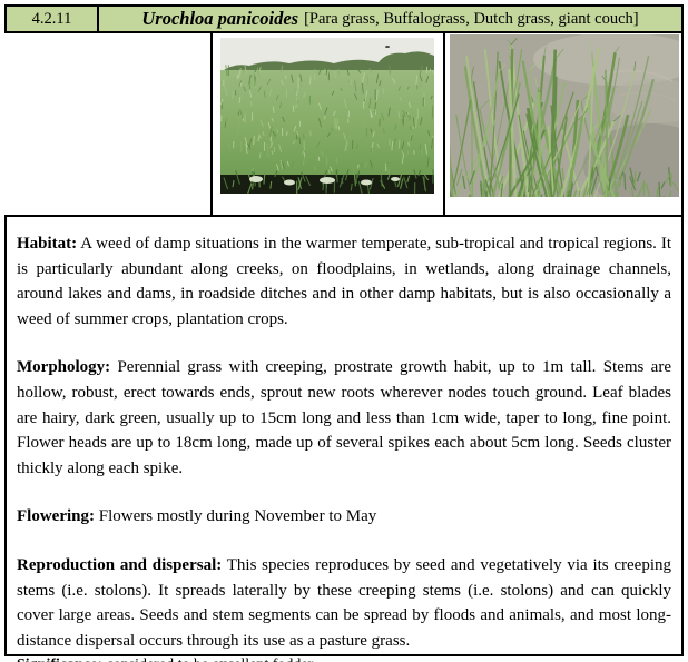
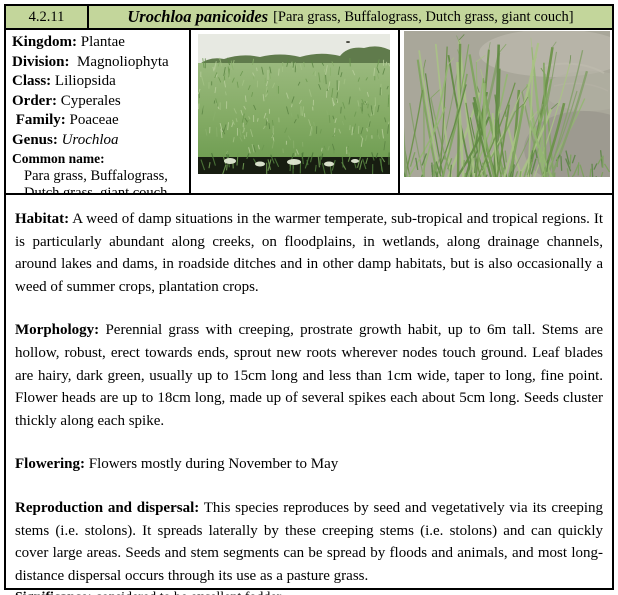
  4.2.11
  Urochloa panicoides
  [Para grass, Buffalograss, Dutch grass, giant couch]
+ Kingdom: Plantae
+ Division: Magnoliophyta
+ Class: Liliopsida
+ Order: Cyperales
+ Family: Poaceae
+ Genus: Urochloa
+ Common name:
+ Para grass, Buffalograss,
  Habitat: A weed of damp situations in the warmer temperate, sub-tropical and tropical regions. It is particularly abundant along creeks, on floodplains, in wetlands, along drainage channels, around lakes and dams, in roadside ditches and in other damp habitats, but is also occasionally a weed of summer crops, plantation crops.
- Morphology: Perennial grass with creeping, prostrate growth habit, up to 1m tall. Stems are hollow, robust, erect towards ends, sprout new roots wherever nodes touch ground. Leaf blades are hairy, dark green, usually up to 15cm long and less than 1cm wide, taper to long, fine point. Flower heads are up to 18cm long, made up of several spikes each about 5cm long. Seeds cluster thickly along each spike.
+ Morphology: Perennial grass with creeping, prostrate growth habit, up to 6m tall. Stems are hollow, robust, erect towards ends, sprout new roots wherever nodes touch ground. Leaf blades are hairy, dark green, usually up to 15cm long and less than 1cm wide, taper to long, fine point. Flower heads are up to 18cm long, made up of several spikes each about 5cm long. Seeds cluster thickly along each spike.
  Flowering: Flowers mostly during November to May
  Reproduction and dispersal: This species reproduces by seed and vegetatively via its creeping stems (i.e. stolons). It spreads laterally by these creeping stems (i.e. stolons) and can quickly cover large areas. Seeds and stem segments can be spread by floods and animals, and most long-distance dispersal occurs through its use as a pasture grass.
